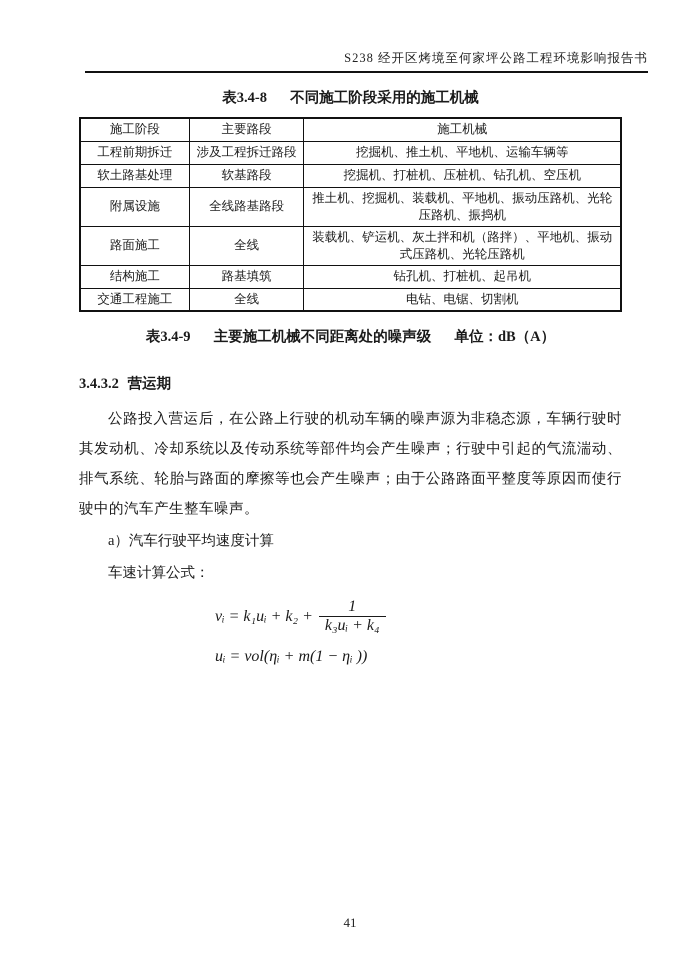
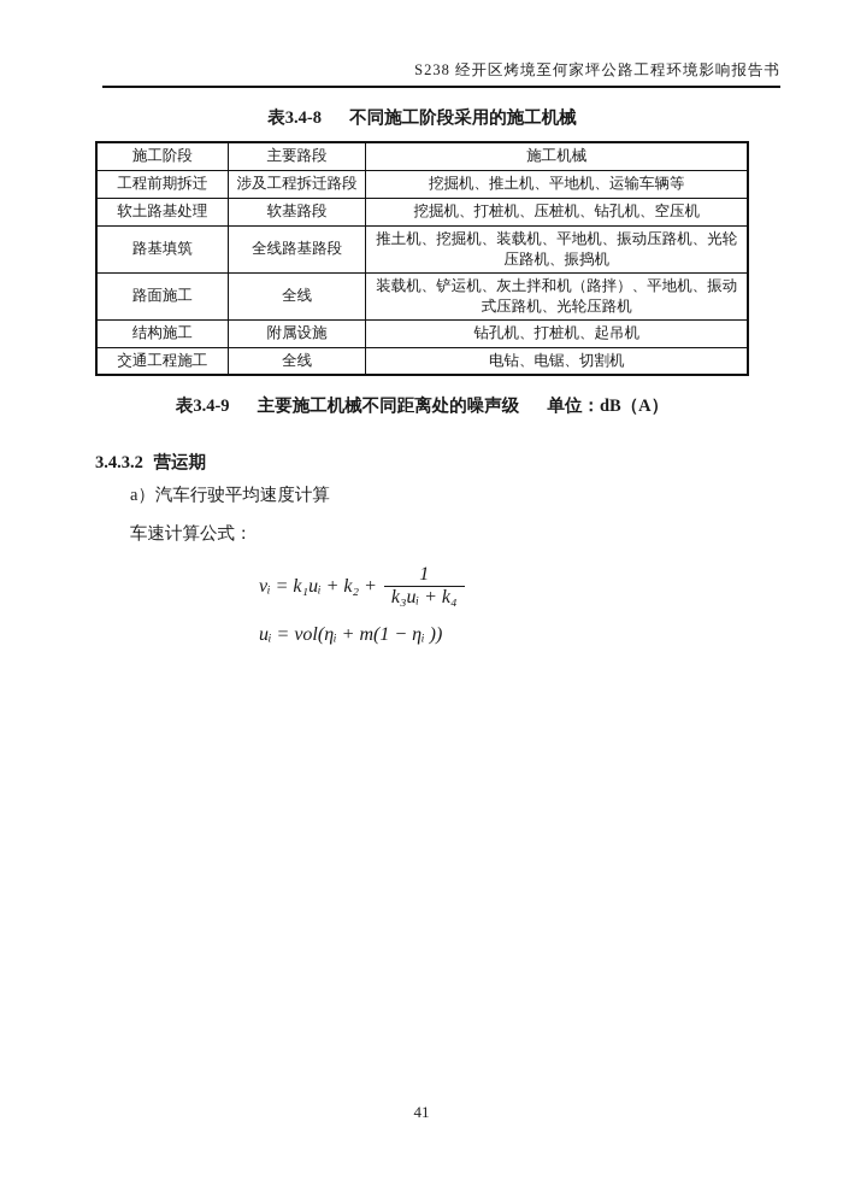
  S238 经开区烤境至何家坪公路工程环境影响报告书
  表3.4-8 不同施工阶段采用的施工机械
  施工阶段	主要路段	施工机械
  工程前期拆迁	涉及工程拆迁路段	挖掘机、推土机、平地机、运输车辆等
  软土路基处理	软基路段	挖掘机、打桩机、压桩机、钻孔机、空压机
- 附属设施	全线路基路段	推土机、挖掘机、装载机、平地机、振动压路机、光轮压路机、振捣机
+ 路基填筑	全线路基路段	推土机、挖掘机、装载机、平地机、振动压路机、光轮压路机、振捣机
  路面施工	全线	装载机、铲运机、灰土拌和机（路拌）、平地机、振动式压路机、光轮压路机
- 结构施工	路基填筑	钻孔机、打桩机、起吊机
+ 结构施工	附属设施	钻孔机、打桩机、起吊机
  交通工程施工	全线	电钻、电锯、切割机
  表3.4-9 主要施工机械不同距离处的噪声级 单位：dB（A）
  3.4.3.2 营运期
- 公路投入营运后，在公路上行驶的机动车辆的噪声源为非稳态源，车辆行驶时其发动机、冷却系统以及传动系统等部件均会产生噪声；行驶中引起的气流湍动、排气系统、轮胎与路面的摩擦等也会产生噪声；由于公路路面平整度等原因而使行驶中的汽车产生整车噪声。
  a）汽车行驶平均速度计算
  车速计算公式：
  vᵢ = k₁uᵢ + k₂ +
  1
  k₃uᵢ + k₄
  uᵢ = vol(ηᵢ + m(1 − ηᵢ ))
  41
